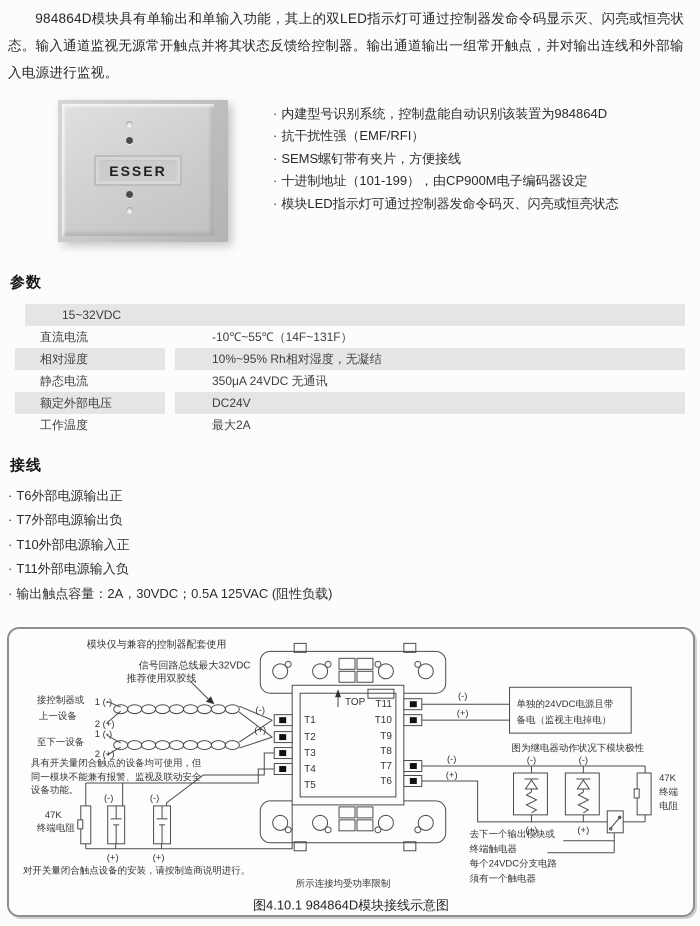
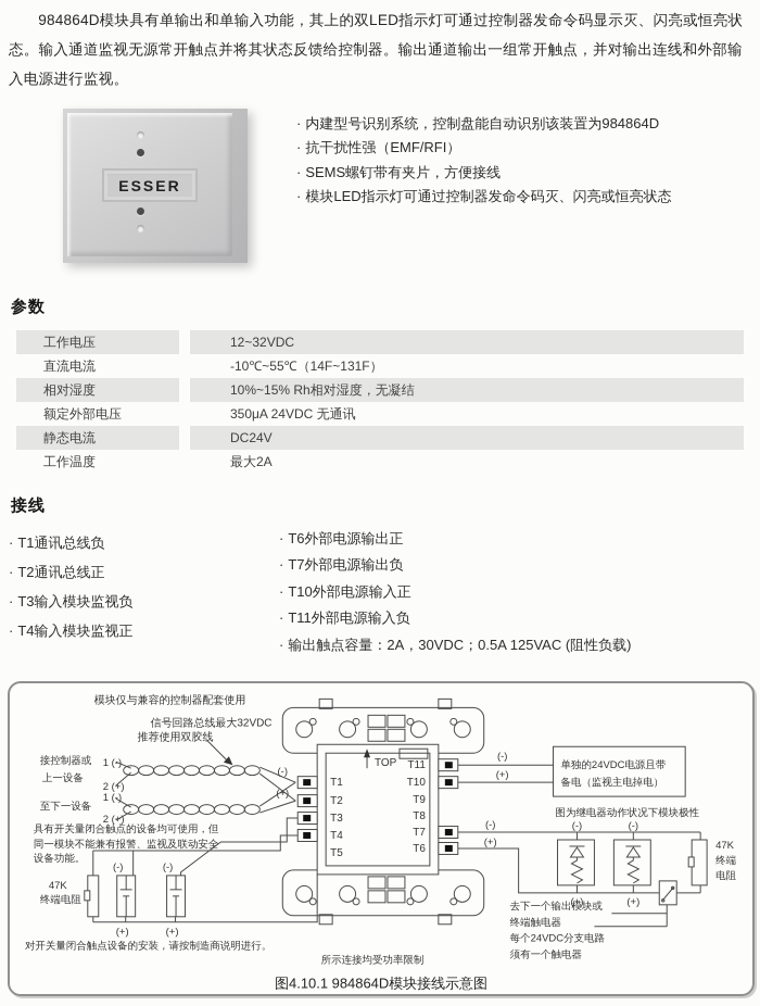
  984864D模块具有单输出和单输入功能，其上的双LED指示灯可通过控制器发命令码显示灭、闪亮或恒亮状态。输入通道监视无源常开触点并将其状态反馈给控制器。输出通道输出一组常开触点，并对输出连线和外部输入电源进行监视。
  ESSER
  · 内建型号识别系统，控制盘能自动识别该装置为984864D
  · 抗干扰性强（EMF/RFI）
  · SEMS螺钉带有夹片，方便接线
- · 十进制地址（101-199），由CP900M电子编码器设定
  · 模块LED指示灯可通过控制器发命令码灭、闪亮或恒亮状态
  参数
+ 工作电压
- 15~32VDC
+ 12~32VDC
  直流电流
  -10℃~55℃（14F~131F）
  相对湿度
- 10%~95% Rh相对湿度，无凝结
+ 10%~15% Rh相对湿度，无凝结
- 静态电流
+ 额定外部电压
  350μA 24VDC 无通讯
- 额定外部电压
+ 静态电流
  DC24V
  工作温度
  最大2A
  接线
+ · T1通讯总线负
+ · T2通讯总线正
+ · T3输入模块监视负
+ · T4输入模块监视正
  · T6外部电源输出正
  · T7外部电源输出负
  · T10外部电源输入正
  · T11外部电源输入负
  · 输出触点容量：2A，30VDC；0.5A 125VAC (阻性负载)
  模块仅与兼容的控制器配套使用
  信号回路总线最大32VDC
  推荐使用双胶线
  接控制器或
  上一设备
  1 (-
  2 (+)
  至下一设备
  1 (-)
  2 ()
  (-)
  (+)
  TOP
  T1
  T2
  T3
  T4
  T5
  T11
  T10
  T9
  T8
  T7
  T6
  (-)
  (+)
  单独的24VDC电源且带
  备电（监视主电掉电）
  图为继电器动作状况下模块极性
  (-)
  (+)
  (-)
  (-)
  (+)
  (+)
  47K
  终端
  电阻
  去下一个输出模块或
  终端触电器
  每个24VDC分支电路
  须有一个触电器
  具有开关量闭合触点的设备均可使用，但
  同一模块不能兼有报警、监视及联动安全
  设备功能。
  (-)
  (-)
  (+)
  (+)
  47K
  终端电阻
  对开关量闭合触点设备的安装，请按制造商说明进行。
  所示连接均受功率限制
  图4.10.1 984864D模块接线示意图
